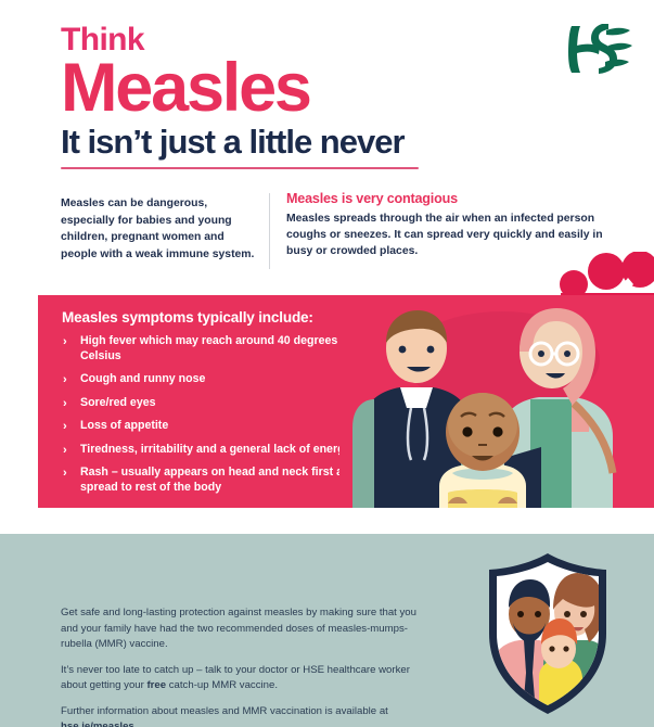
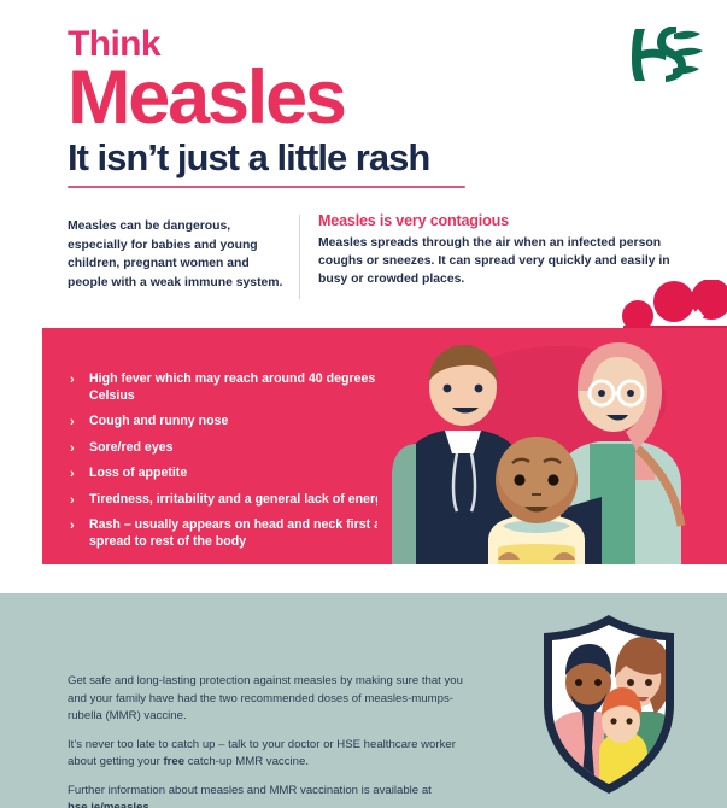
  Think
  Measles
- It isn’t just a little never
+ It isn’t just a little rash
  Measles can be dangerous, especially for babies and young children, pregnant women and people with a weak immune system.
  Measles is very contagious
  Measles spreads through the air when an infected person coughs or sneezes. It can spread very quickly and easily in busy or crowded places.
- Measles symptoms typically include:
  ›
  High fever which may reach around 40 degrees Celsius
  ›
  Cough and runny nose
  ›
  Sore/red eyes
  ›
  Loss of appetite
  ›
  Tiredness, irritability and a general lack of ener
  ›
  Rash – usually appears on head and neck first spread to rest of the body
  Get safe and long-lasting protection against measles by making sure that you and your family have had the two recommended doses of measles-mumps-rubella (MMR) vaccine.
  It’s never too late to catch up – talk to your doctor or HSE healthcare worker about getting your free catch-up MMR vaccine.
  Further information about measles and MMR vaccination is available at
